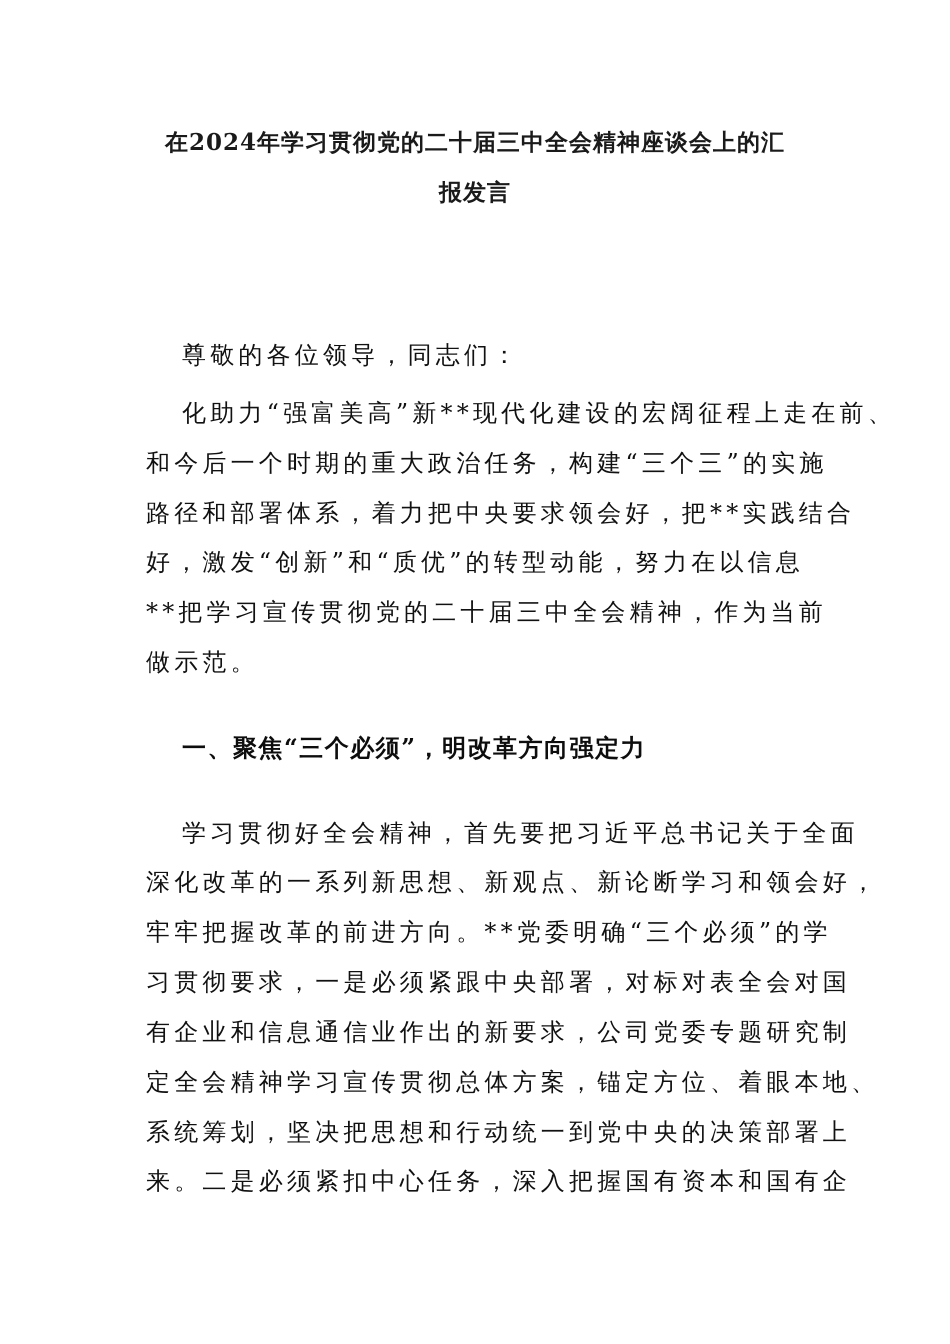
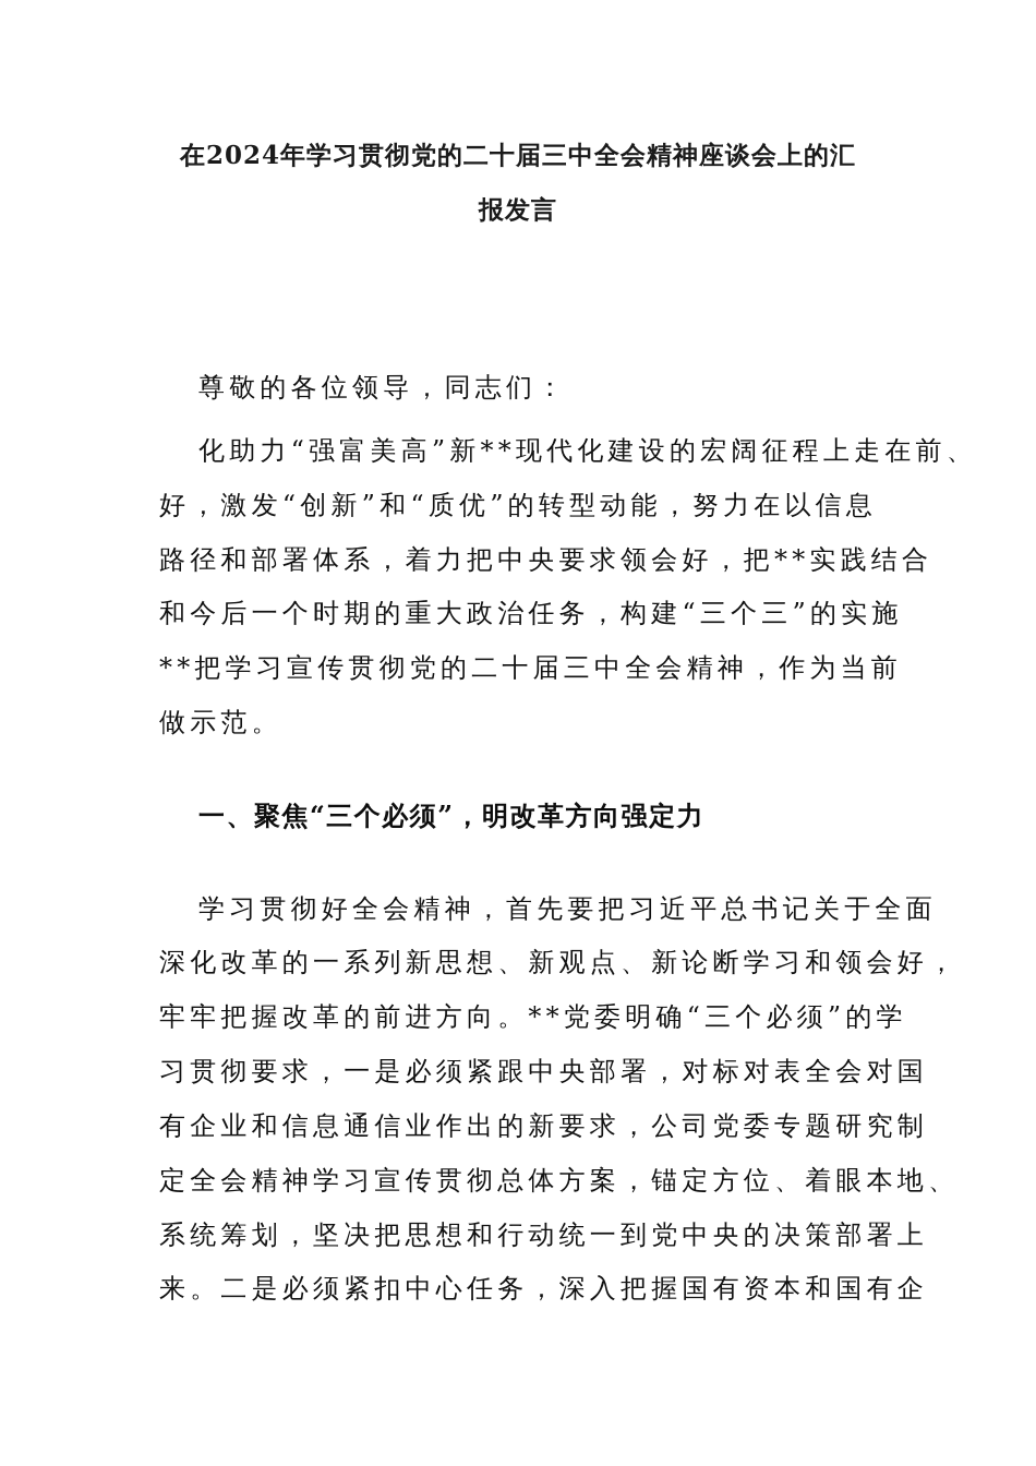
  在2024年学习贯彻党的二十届三中全会精神座谈会上的汇
  报发言
  尊敬的各位领导，同志们：
  化助力“强富美高”新**现代化建设的宏阔征程上走在前、
- 和今后一个时期的重大政治任务，构建“三个三”的实施
+ 好，激发“创新”和“质优”的转型动能，努力在以信息
  路径和部署体系，着力把中央要求领会好，把**实践结合
- 好，激发“创新”和“质优”的转型动能，努力在以信息
+ 和今后一个时期的重大政治任务，构建“三个三”的实施
  **把学习宣传贯彻党的二十届三中全会精神，作为当前
  做示范。
  一、聚焦“三个必须”，明改革方向强定力
  学习贯彻好全会精神，首先要把习近平总书记关于全面
  深化改革的一系列新思想、新观点、新论断学习和领会好，
  牢牢把握改革的前进方向。**党委明确“三个必须”的学
  习贯彻要求，一是必须紧跟中央部署，对标对表全会对国
  有企业和信息通信业作出的新要求，公司党委专题研究制
  定全会精神学习宣传贯彻总体方案，锚定方位、着眼本地、
  系统筹划，坚决把思想和行动统一到党中央的决策部署上
  来。二是必须紧扣中心任务，深入把握国有资本和国有企
